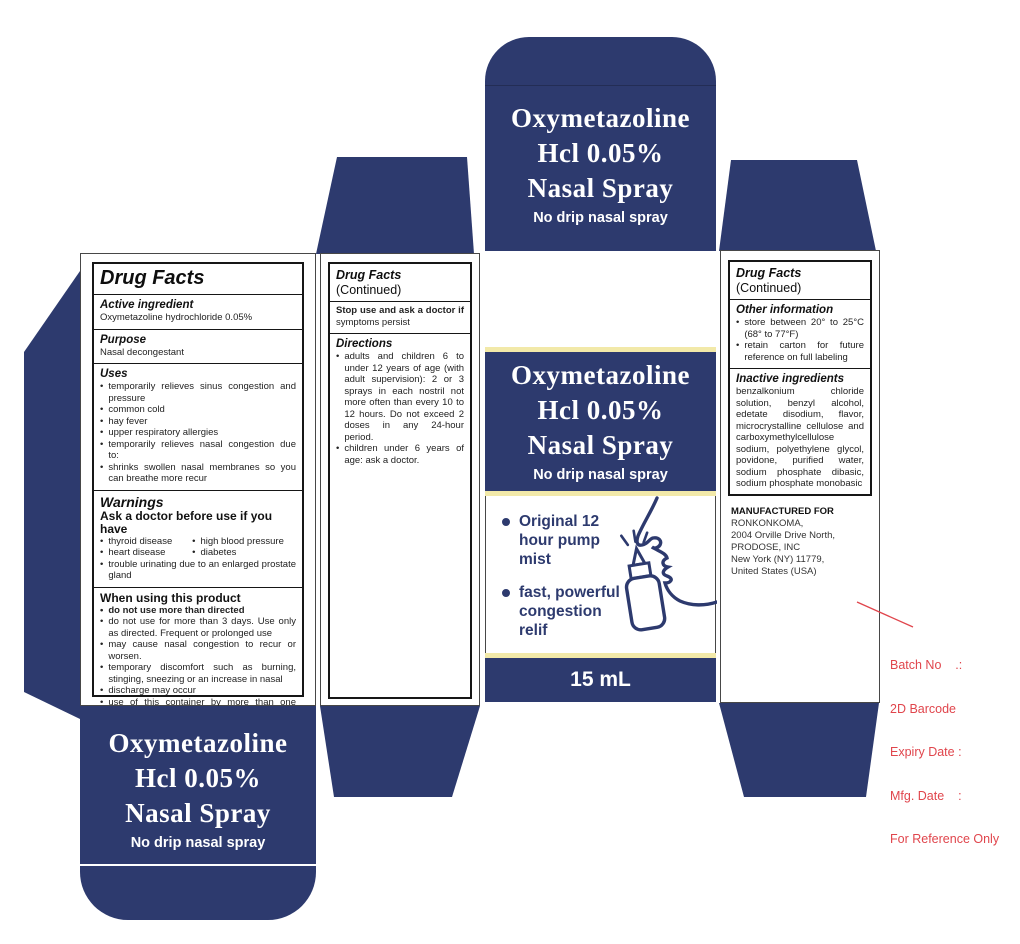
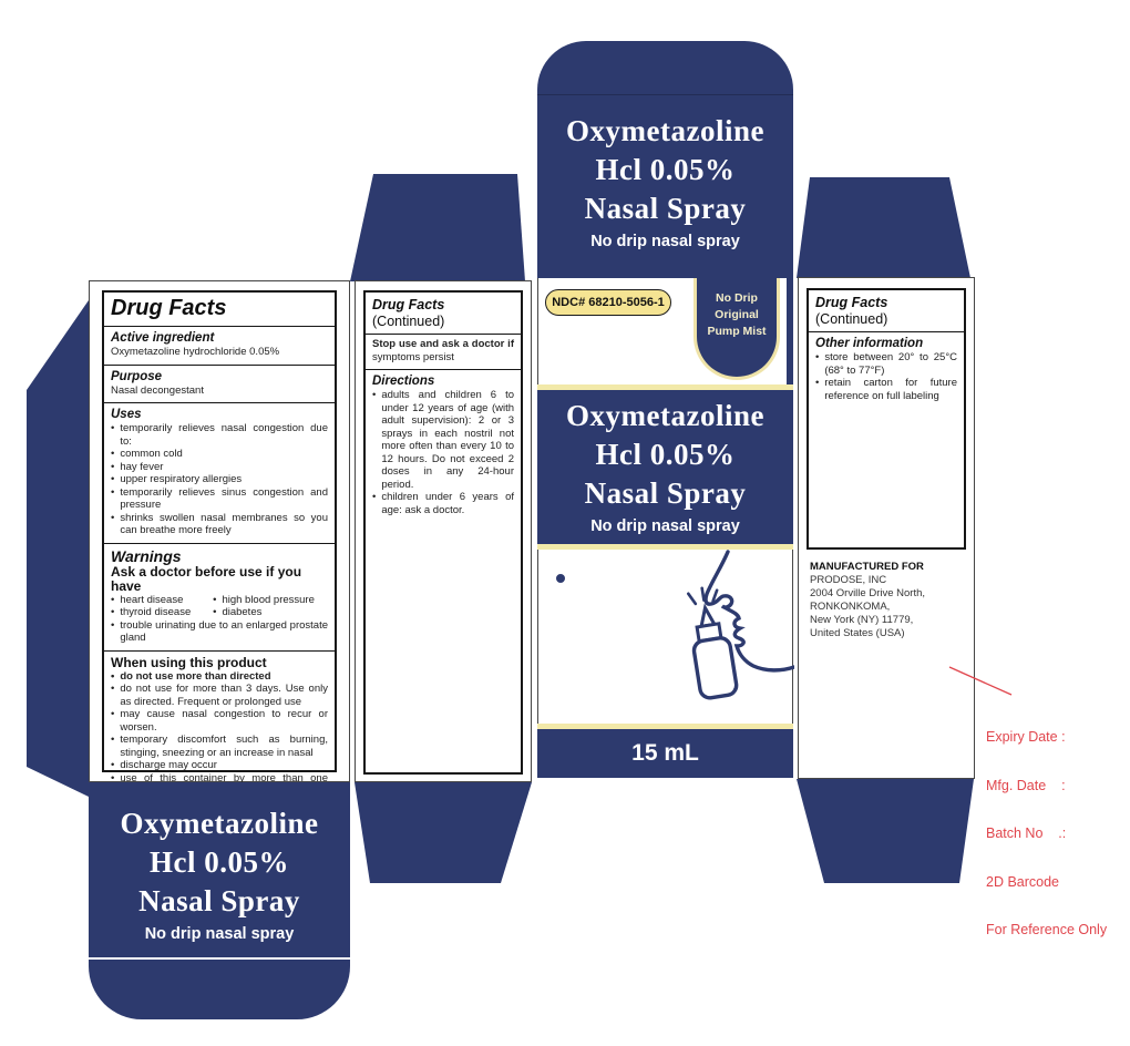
  Drug Facts
  Active ingredient
  Oxymetazoline hydrochloride 0.05%
  Purpose
  Nasal decongestant
  Uses
  •
- temporarily relieves sinus congestion and pressure
+ temporarily relieves nasal congestion due to:
  •
  common cold
  •
  hay fever
  •
  upper respiratory allergies
  •
- temporarily relieves nasal congestion due to:
+ temporarily relieves sinus congestion and pressure
  •
- shrinks swollen nasal membranes so you can breathe more recur
+ shrinks swollen nasal membranes so you can breathe more freely
  Warnings
  Ask a doctor before use if you have
  •
- thyroid disease
+ heart disease
  •
  high blood pressure
  •
- heart disease
+ thyroid disease
  •
  diabetes
  •
  trouble urinating due to an enlarged prostate gland
  When using this product
  •
  do not use more than directed
  •
  do not use for more than 3 days. Use only as directed. Frequent or prolonged use
  •
  may cause nasal congestion to recur or worsen.
  •
  temporary discomfort such as burning, stinging, sneezing or an increase in nasal
  •
  discharge may occur
  •
  Oxymetazoline
  Hcl 0.05%
  Nasal Spray
  No drip nasal spray
  Drug Facts (Continued)
  Stop use and ask a doctor if symptoms persist
  Directions
  •
  adults and children 6 to under 12 years of age (with adult supervision): 2 or 3 sprays in each nostril not more often than every 10 to 12 hours. Do not exceed 2 doses in any 24-hour period.
  •
  children under 6 years of age: ask a doctor.
  Oxymetazoline
  Hcl 0.05%
  Nasal Spray
  No drip nasal spray
+ NDC# 68210-5056-1
+ No Drip
+ Original
+ Pump Mist
  Oxymetazoline
  Hcl 0.05%
  Nasal Spray
  No drip nasal spray
- Original 12 hour pump mist
- fast, powerful congestion relif
  15 mL
  Drug Facts (Continued)
  Other information
  •
  store between 20° to 25°C (68° to 77°F)
  •
  retain carton for future reference on full labeling
- Inactive ingredients
- benzalkonium chloride solution, benzyl alcohol, edetate disodium, flavor, microcrystalline cellulose and carboxymethylcellulose sodium, polyethylene glycol, povidone, purified water, sodium phosphate dibasic, sodium phosphate monobasic
  MANUFACTURED FOR
- RONKONKOMA,
+ PRODOSE, INC
  2004 Orville Drive North,
- PRODOSE, INC
+ RONKONKOMA,
  New York (NY) 11779,
  United States (USA)
- Batch No .:
+ Expiry Date :
- 2D Barcode
+ Mfg. Date :
- Expiry Date :
+ Batch No .:
- Mfg. Date :
+ 2D Barcode
  For Reference Only
